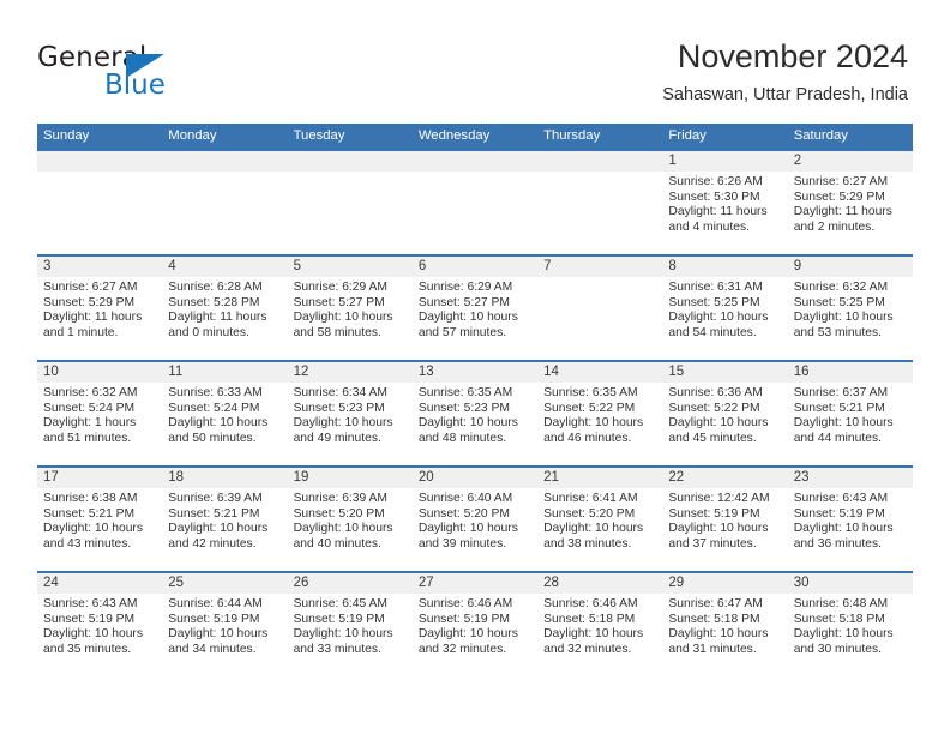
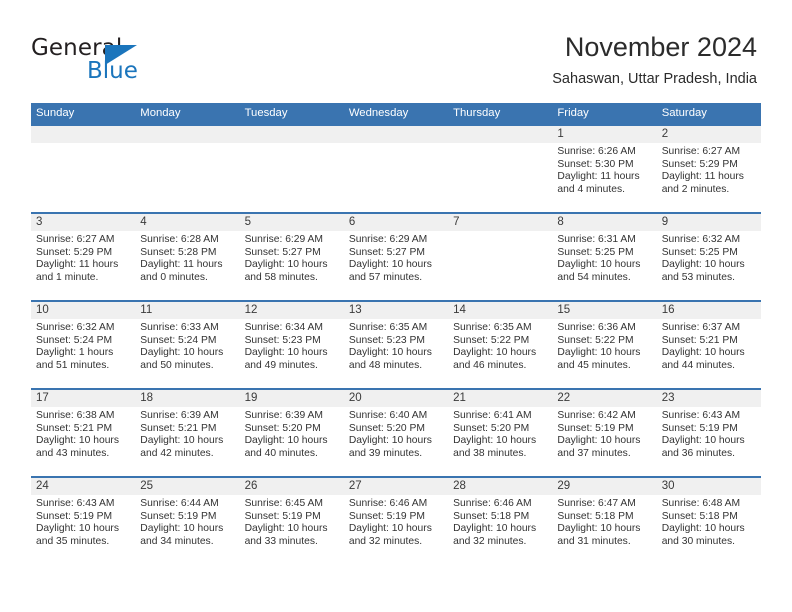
  General
  Blue
  November 2024
  Sahaswan, Uttar Pradesh, India
  Sunday
  Monday
  Tuesday
  Wednesday
  Thursday
  Friday
  Saturday
  1
  Sunrise: 6:26 AM
  Sunset: 5:30 PM
  Daylight: 11 hours and 4 minutes.
  2
  Sunrise: 6:27 AM
  Sunset: 5:29 PM
  Daylight: 11 hours and 2 minutes.
  3
  Sunrise: 6:27 AM
  Sunset: 5:29 PM
  Daylight: 11 hours and 1 minute.
  4
  Sunrise: 6:28 AM
  Sunset: 5:28 PM
  Daylight: 11 hours and 0 minutes.
  5
  Sunrise: 6:29 AM
  Sunset: 5:27 PM
  Daylight: 10 hours and 58 minutes.
  6
  Sunrise: 6:29 AM
  Sunset: 5:27 PM
  Daylight: 10 hours and 57 minutes.
  7
  8
  Sunrise: 6:31 AM
  Sunset: 5:25 PM
  Daylight: 10 hours and 54 minutes.
  9
  Sunrise: 6:32 AM
  Sunset: 5:25 PM
  Daylight: 10 hours and 53 minutes.
  10
  Sunrise: 6:32 AM
  Sunset: 5:24 PM
  Daylight: 1 hours and 51 minutes.
  11
  Sunrise: 6:33 AM
  Sunset: 5:24 PM
  Daylight: 10 hours and 50 minutes.
  12
  Sunrise: 6:34 AM
  Sunset: 5:23 PM
  Daylight: 10 hours and 49 minutes.
  13
  Sunrise: 6:35 AM
  Sunset: 5:23 PM
  Daylight: 10 hours and 48 minutes.
  14
  Sunrise: 6:35 AM
  Sunset: 5:22 PM
  Daylight: 10 hours and 46 minutes.
  15
  Sunrise: 6:36 AM
  Sunset: 5:22 PM
  Daylight: 10 hours and 45 minutes.
  16
  Sunrise: 6:37 AM
  Sunset: 5:21 PM
  Daylight: 10 hours and 44 minutes.
  17
  Sunrise: 6:38 AM
  Sunset: 5:21 PM
  Daylight: 10 hours and 43 minutes.
  18
  Sunrise: 6:39 AM
  Sunset: 5:21 PM
  Daylight: 10 hours and 42 minutes.
  19
  Sunrise: 6:39 AM
  Sunset: 5:20 PM
  Daylight: 10 hours and 40 minutes.
  20
  Sunrise: 6:40 AM
  Sunset: 5:20 PM
  Daylight: 10 hours and 39 minutes.
  21
  Sunrise: 6:41 AM
  Sunset: 5:20 PM
  Daylight: 10 hours and 38 minutes.
  22
- Sunrise: 12:42 AM
+ Sunrise: 6:42 AM
  Sunset: 5:19 PM
  Daylight: 10 hours and 37 minutes.
  23
  Sunrise: 6:43 AM
  Sunset: 5:19 PM
  Daylight: 10 hours and 36 minutes.
  24
  Sunrise: 6:43 AM
  Sunset: 5:19 PM
  Daylight: 10 hours and 35 minutes.
  25
  Sunrise: 6:44 AM
  Sunset: 5:19 PM
  Daylight: 10 hours and 34 minutes.
  26
  Sunrise: 6:45 AM
  Sunset: 5:19 PM
  Daylight: 10 hours and 33 minutes.
  27
  Sunrise: 6:46 AM
  Sunset: 5:19 PM
  Daylight: 10 hours and 32 minutes.
  28
  Sunrise: 6:46 AM
  Sunset: 5:18 PM
  Daylight: 10 hours and 32 minutes.
  29
  Sunrise: 6:47 AM
  Sunset: 5:18 PM
  Daylight: 10 hours and 31 minutes.
  30
  Sunrise: 6:48 AM
  Sunset: 5:18 PM
  Daylight: 10 hours and 30 minutes.
